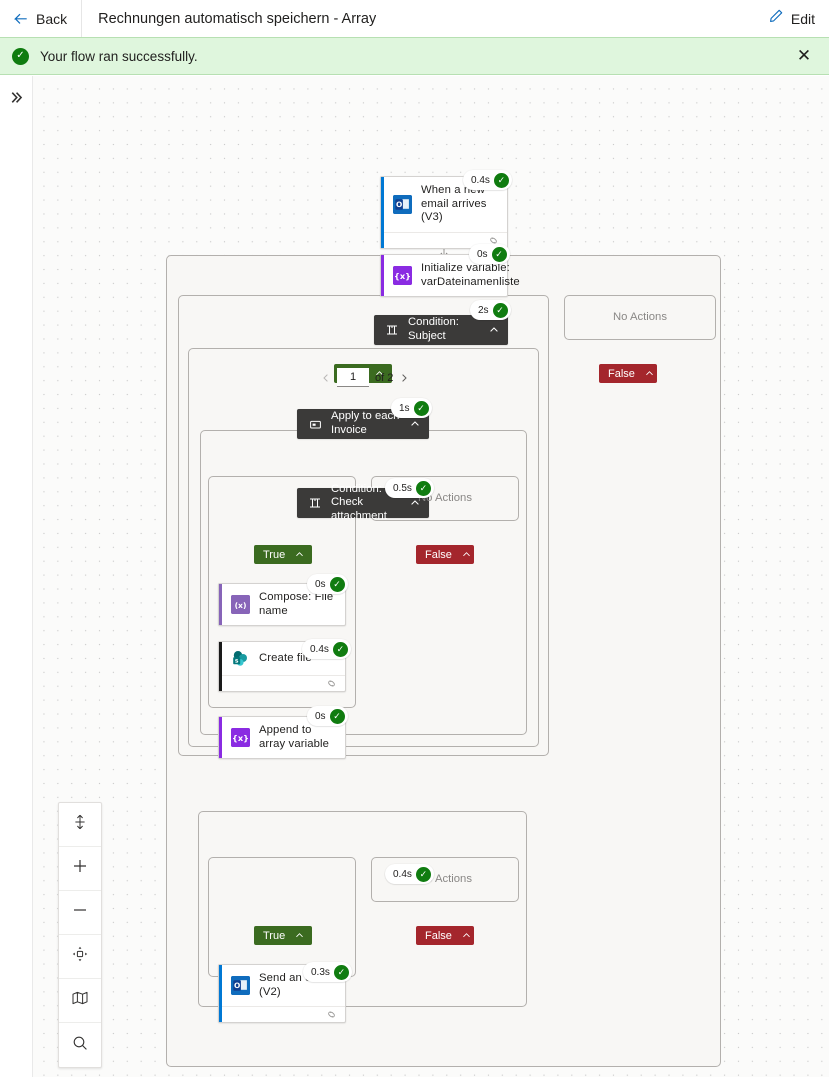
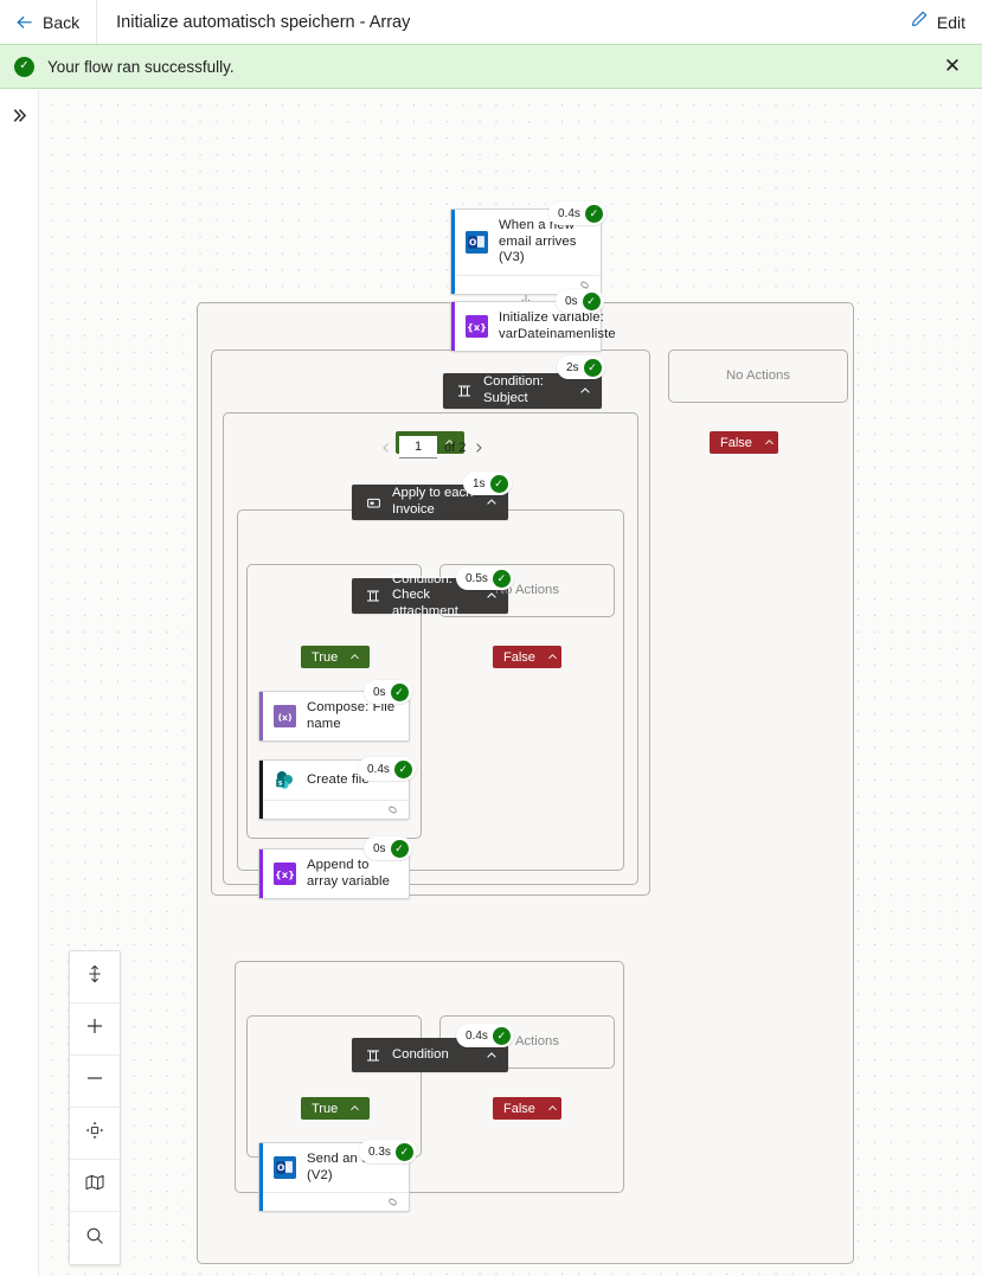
  Back
- Rechnungen automatisch speichern - Array
+ Initialize automatisch speichern - Array
  Edit
  ✓
  Your flow ran successfully.
  ✕
  O
  When a new email arrives (V3)
  0.4s
  ✓
  {x}
  Initialize variable: varDateinamenliste
  0s
  ✓
  Condition: Subject
  2s
  ✓
  False
  No Actions
  Apply to eac Invoice
  1s
  ✓
  1
  of 2
  Condition: Check attachment
  0.5s
  ✓
  True
  False
  No Actions
  (x)
  Compose: File name
  0s
  ✓
  Create fil
  0.4s
  ✓
  {x}
  Append to array variable
  0s
  ✓
+ Condition
  0.4s
  ✓
  True
  False
  Actions
  O
  0.3s
  ✓
